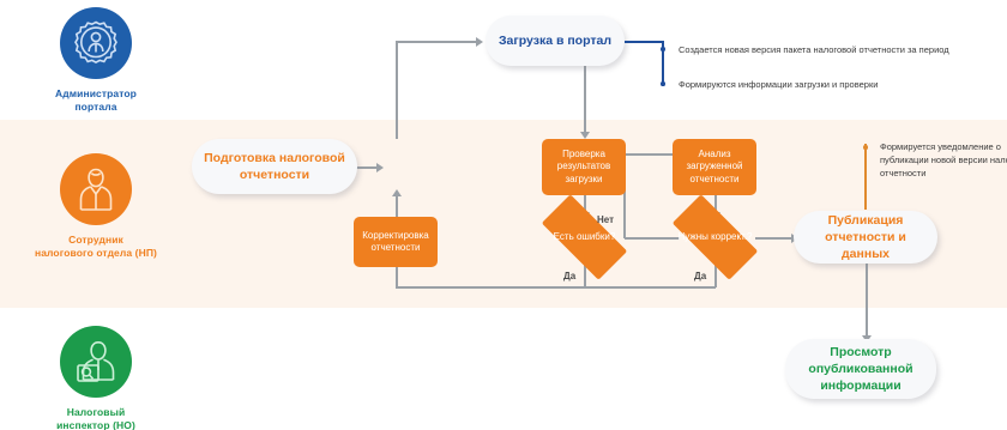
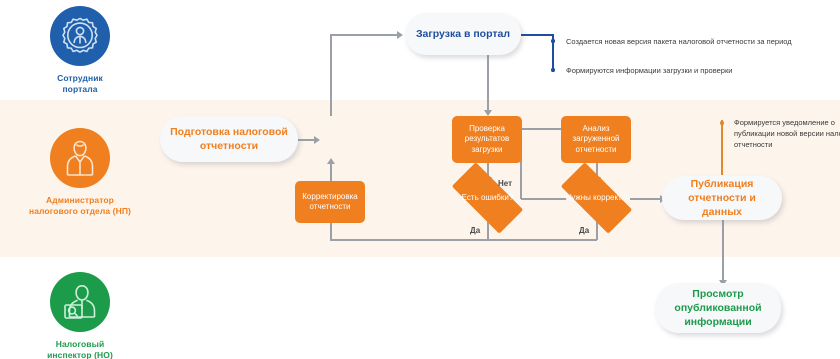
- Администратор
+ Сотрудник
  портала
- Сотрудник
+ Администратор
  налогового отдела (НП)
  Налоговый
  инспектор (НО)
  Подготовка налоговой отчетности
  Загрузка в портал
  Публикация отчетности и данных
  Просмотр опубликованной информации
  Корректировка отчетности
  Проверка результатов загрузки
  Анализ загруженной отчетности
  Есть ошибки?
  Нужны коррект.?
  Нет
  Да
  Да
  Создается новая версия пакета налоговой отчетности за период
  Формируются информации загрузки и проверки
  Формируется уведомление о публикации новой версии нал отчетности
